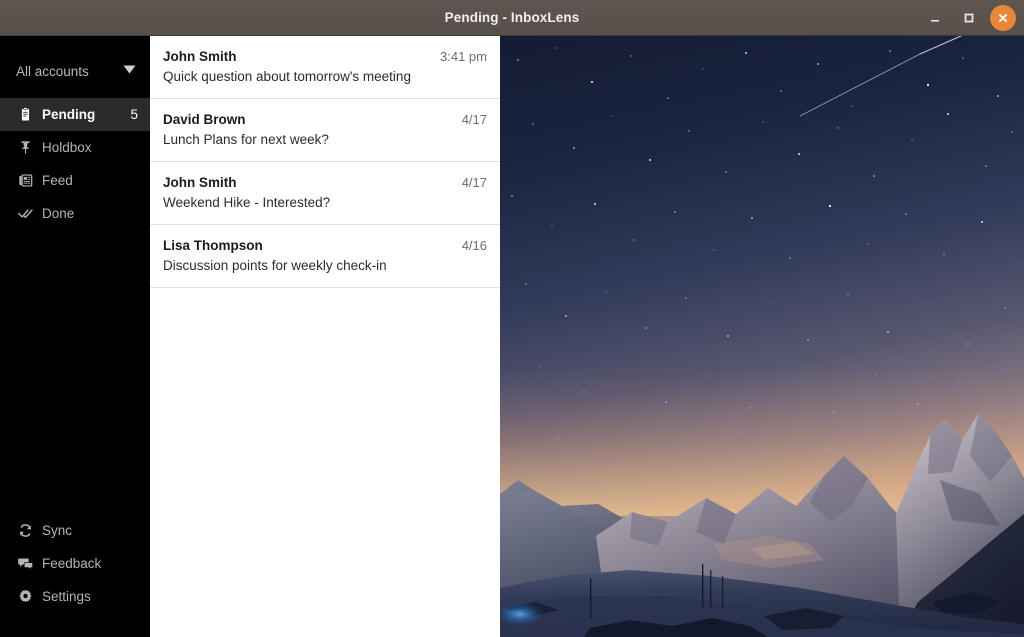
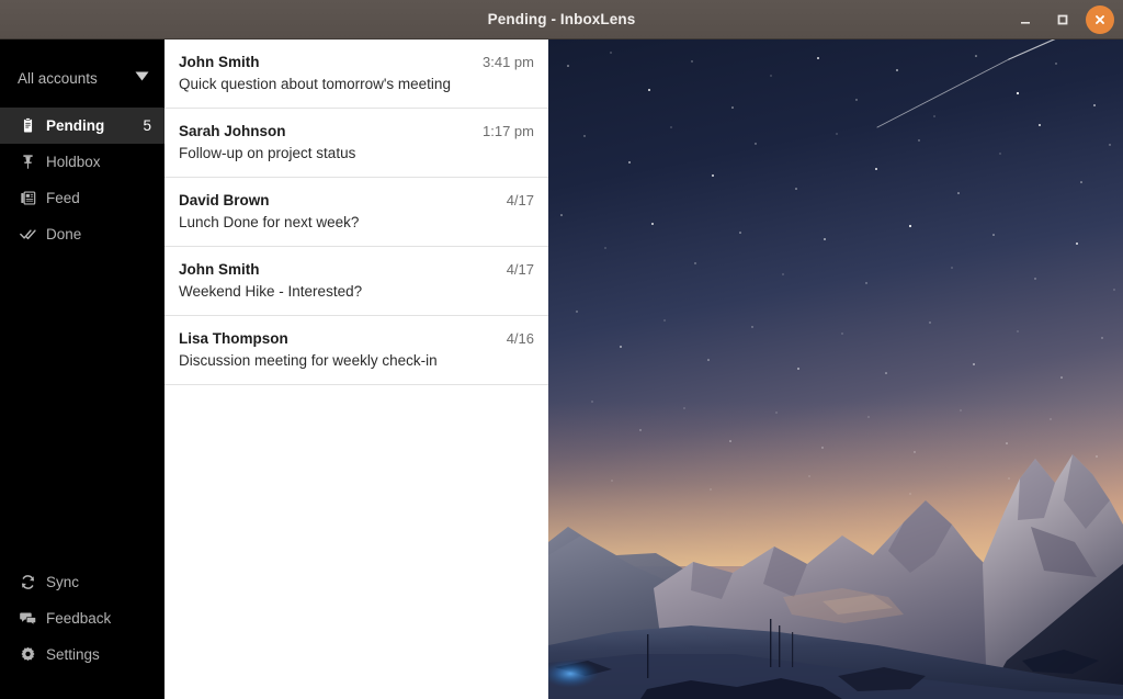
  Pending - InboxLens
  All accounts
  Pending
  5
  Holdbox
  Feed
  Done
  Sync
  Feedback
  Settings
  John Smith
  3:41 pm
  Quick question about tomorrow's meeting
+ Sarah Johnson
+ 1:17 pm
+ Follow-up on project status
  David Brown
  4/17
- Lunch Plans for next week?
+ Lunch Done for next week?
  John Smith
  4/17
  Weekend Hike - Interested?
  Lisa Thompson
  4/16
- Discussion points for weekly check-in
+ Discussion meeting for weekly check-in
